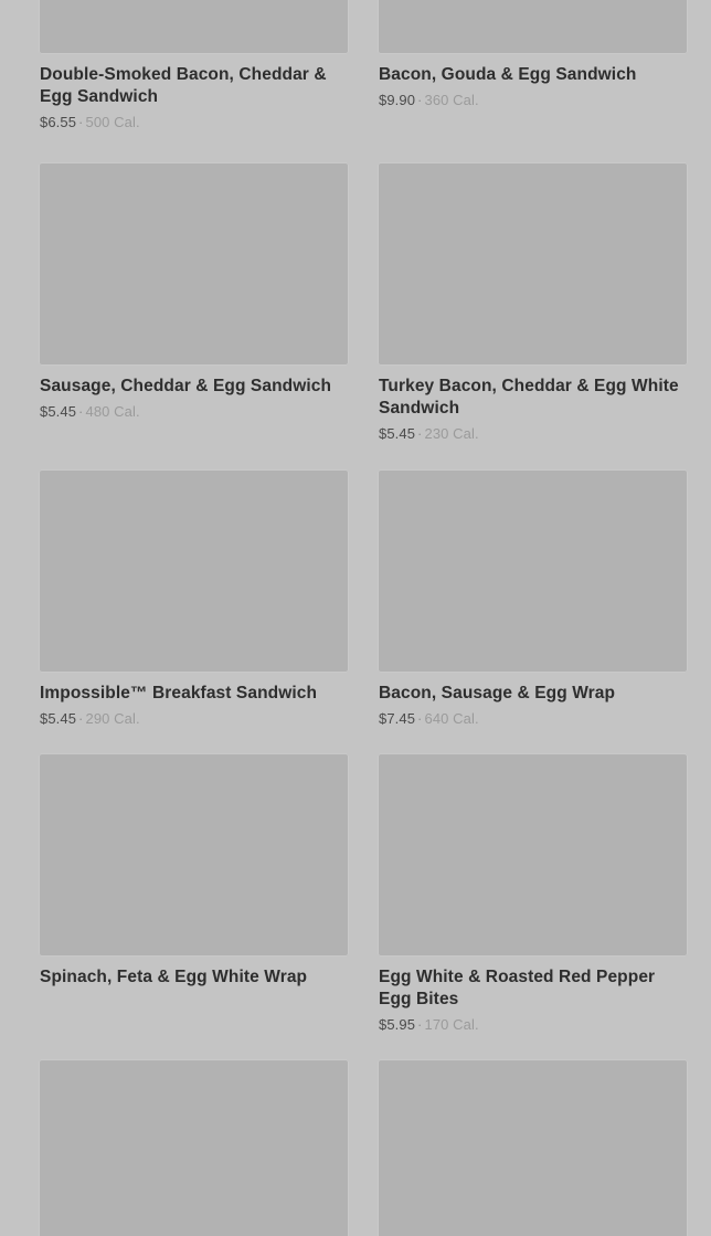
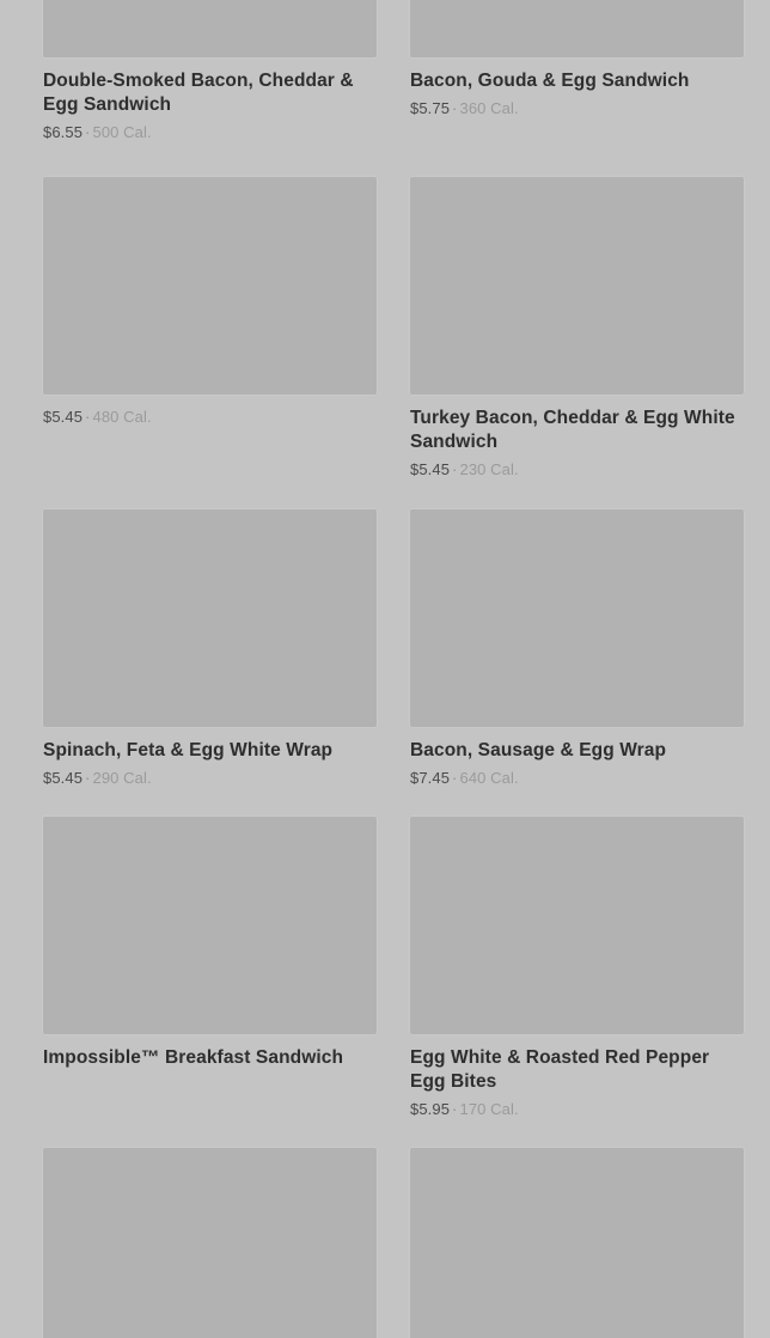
  Double-Smoked Bacon, Cheddar & Egg Sandwich
  $6.55 · 500 Cal.
  Bacon, Gouda & Egg Sandwich
- $9.90 · 360 Cal.
+ $5.75 · 360 Cal.
- Sausage, Cheddar & Egg Sandwich
  $5.45 · 480 Cal.
  Turkey Bacon, Cheddar & Egg White Sandwich
  $5.45 · 230 Cal.
- Impossible™ Breakfast Sandwich
+ Spinach, Feta & Egg White Wrap
  $5.45 · 290 Cal.
  Bacon, Sausage & Egg Wrap
  $7.45 · 640 Cal.
- Spinach, Feta & Egg White Wrap
+ Impossible™ Breakfast Sandwich
  Egg White & Roasted Red Pepper Egg Bites
  $5.95 · 170 Cal.
